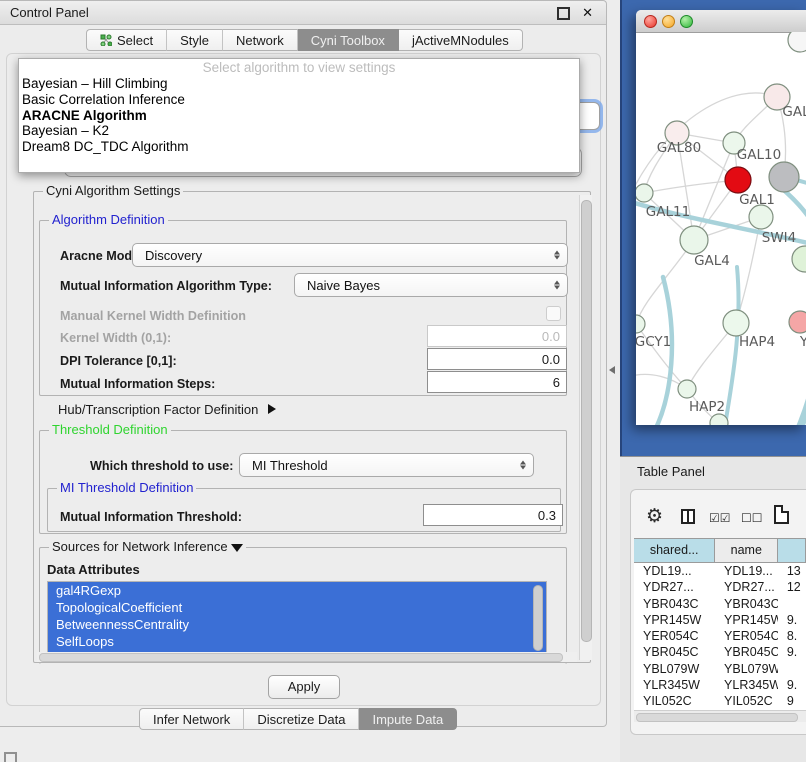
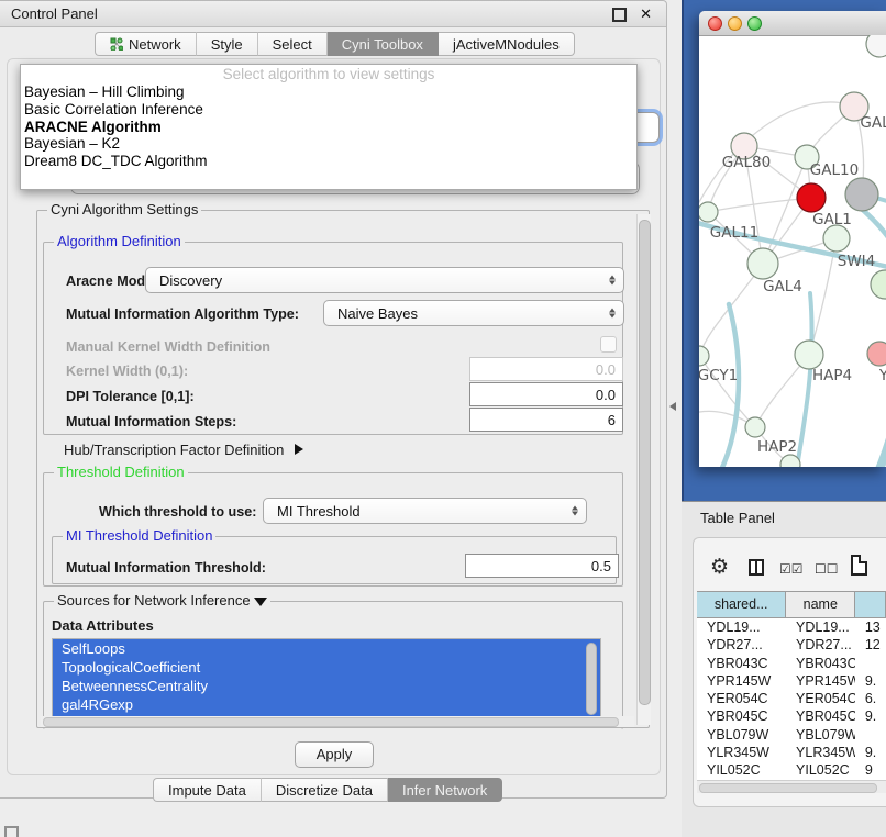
  Control Panel
  ✕
- Select
+ Network
  Style
- Network
+ Select
  Cyni Toolbox
  jActiveMNodules
  Select algorithm to view settings
  Bayesian – Hill Climbing
  Basic Correlation Inference
  ARACNE Algorithm
  Bayesian – K2
  Dream8 DC_TDC Algorithm
  Cyni Algorithm Settings
  Algorithm Definition
  Aracne Mod
  Discovery
  Mutual Information Algorithm Type:
  Naive Bayes
  Manual Kernel Width Definition
  Kernel Width (0,1):
  0.0
  DPI Tolerance [0,1]:
  0.0
  Mutual Information Steps:
  6
  Hub/Transcription Factor Definition
  Threshold Definition
  Which threshold to use:
  MI Threshold
  MI Threshold Definition
  Mutual Information Threshold:
- 0.3
+ 0.5
  Sources for Network Inference
  Data Attributes
- gal4RGexp
+ SelfLoops
  TopologicalCoefficient
  BetweennessCentrality
- SelfLoops
+ gal4RGexp
  Apply
- Infer Network
+ Impute Data
  Discretize Data
- Impute Data
+ Infer Network
  GAL80
  GAL10
  GAL11
  GAL1
  GAL4
  SWI4
  GCY1
  HAP4
  Y
  HAP2
  Table Panel
  ⚙
  ☑☑
  ☐☐
  shared...
  name
  YDL19...
  YDL19...
  13
  YDR27...
  YDR27...
  12
  YBR043C
  YBR043C
  YPR145W
  YPR145W
  9.
  YER054C
  YER054C
- 8.
+ 6.
  YBR045C
  YBR045C
  9.
  YBL079W
  YBL079W
  YLR345W
  YLR345W
  9.
  YIL052C
  YIL052C
  9
